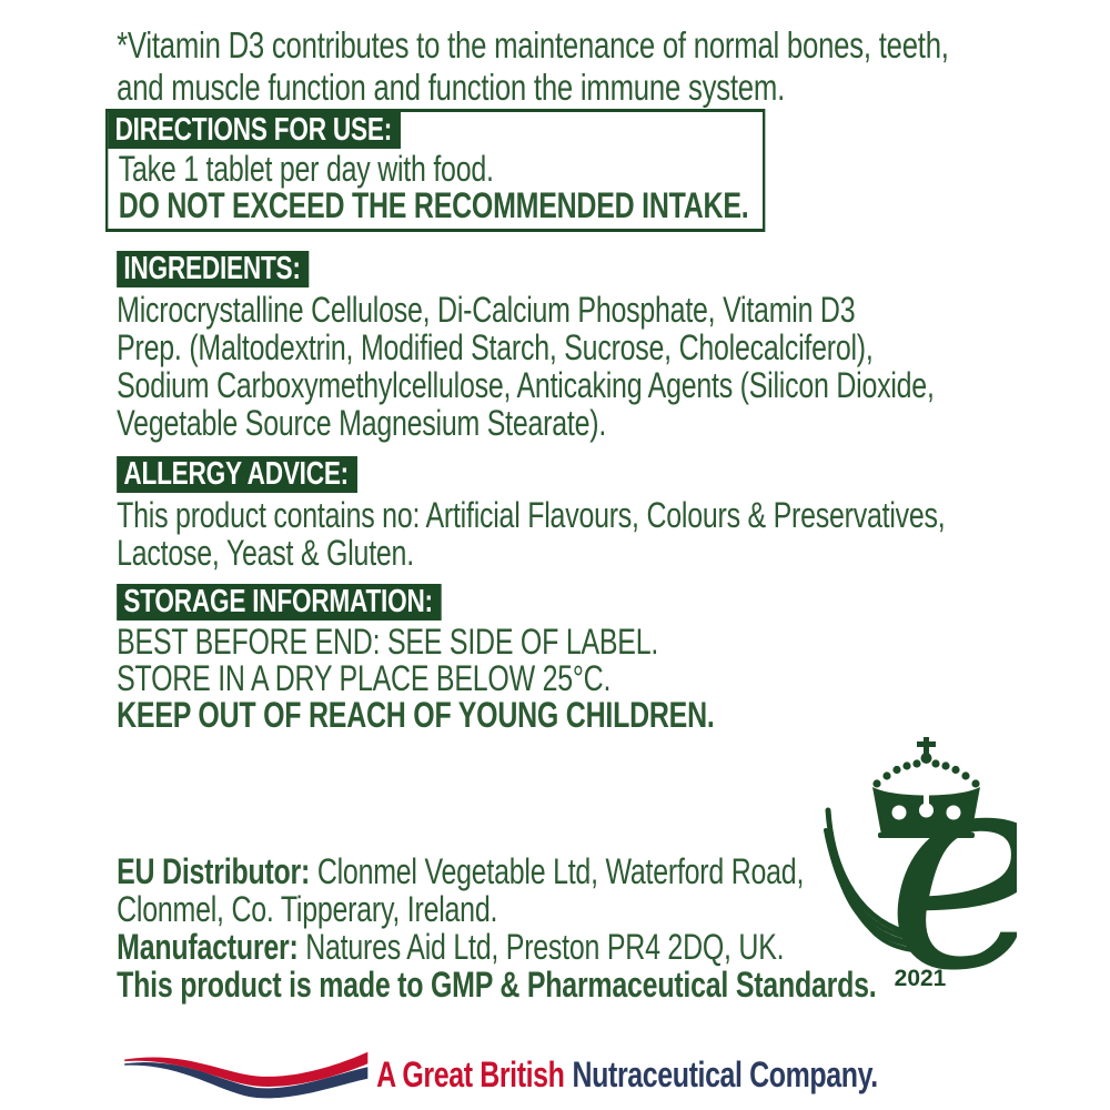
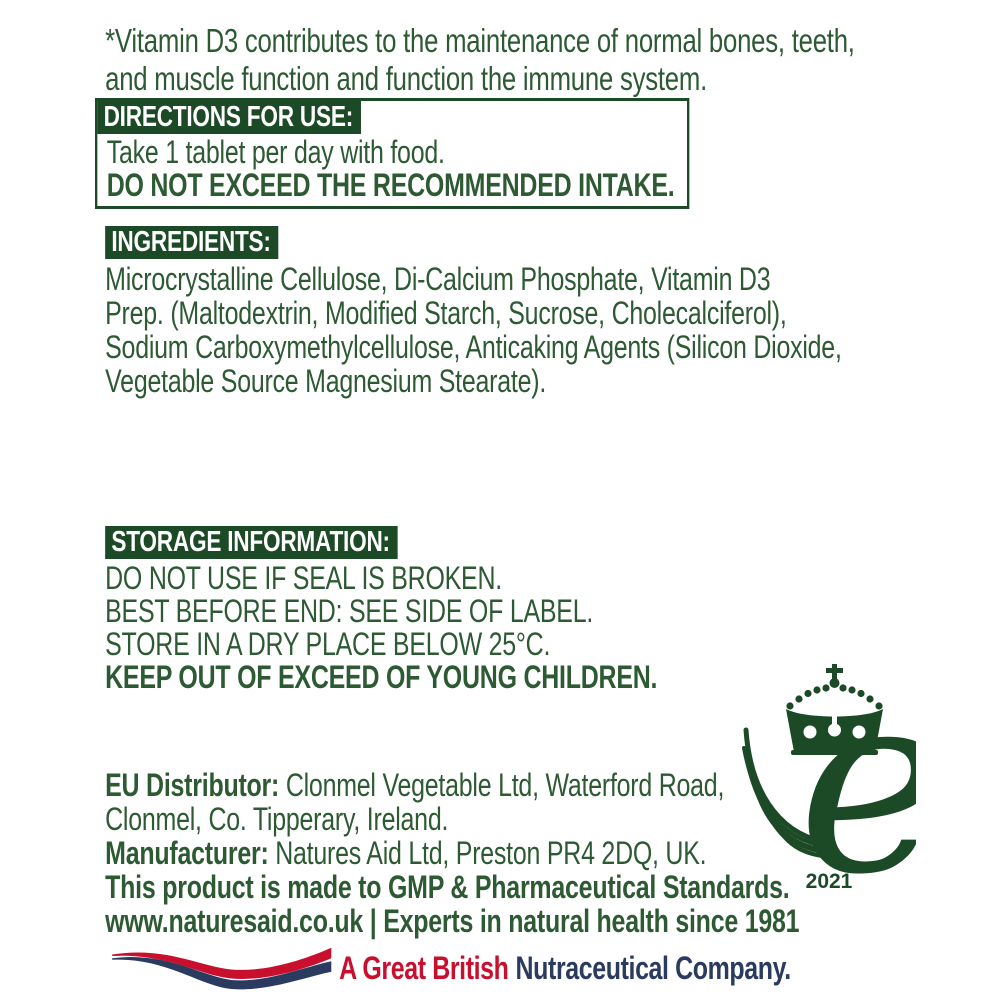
  *Vitamin D3 contributes to the maintenance of normal bones, teeth,
  and muscle function and function the immune system.
  DIRECTIONS FOR USE:
  Take 1 tablet per day with food.
  DO NOT EXCEED THE RECOMMENDED INTAKE.
  INGREDIENTS:
  Microcrystalline Cellulose, Di-Calcium Phosphate, Vitamin D3
  Prep. (Maltodextrin, Modified Starch, Sucrose, Cholecalciferol),
  Sodium Carboxymethylcellulose, Anticaking Agents (Silicon Dioxide,
  Vegetable Source Magnesium Stearate).
- ALLERGY ADVICE:
- This product contains no: Artificial Flavours, Colours & Preservatives,
- Lactose, Yeast & Gluten.
  STORAGE INFORMATION:
+ DO NOT USE IF SEAL IS BROKEN.
  BEST BEFORE END: SEE SIDE OF LABEL.
  STORE IN A DRY PLACE BELOW 25°C.
- KEEP OUT OF REACH OF YOUNG CHILDREN.
+ KEEP OUT OF EXCEED OF YOUNG CHILDREN.
  EU Distributor: Clonmel Vegetable Ltd, Waterford Road,
  Clonmel, Co. Tipperary, Ireland.
  Manufacturer: Natures Aid Ltd, Preston PR4 2DQ, UK.
  This product is made to GMP & Pharmaceutical Standards.
+ www.naturesaid.co.uk | Experts in natural health since 1981
  A Great British Nutraceutical Company.
  e
  2021
